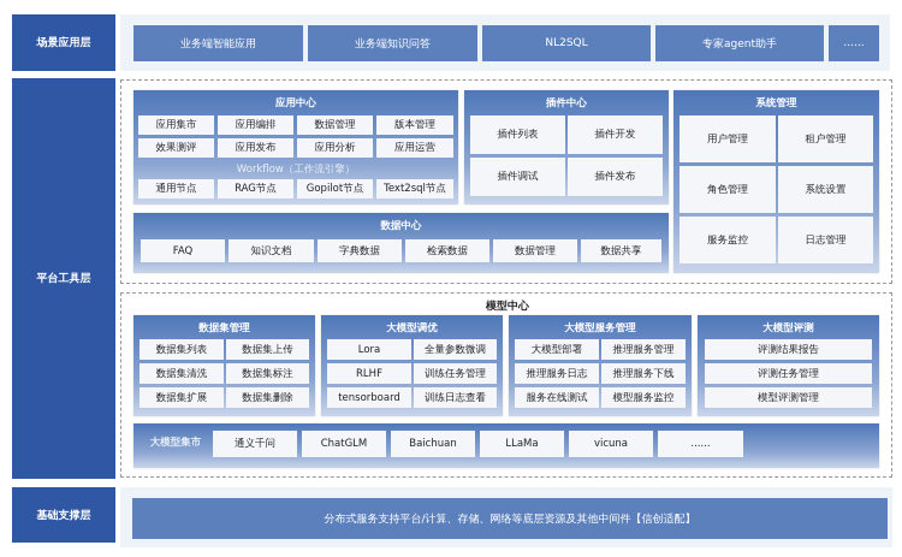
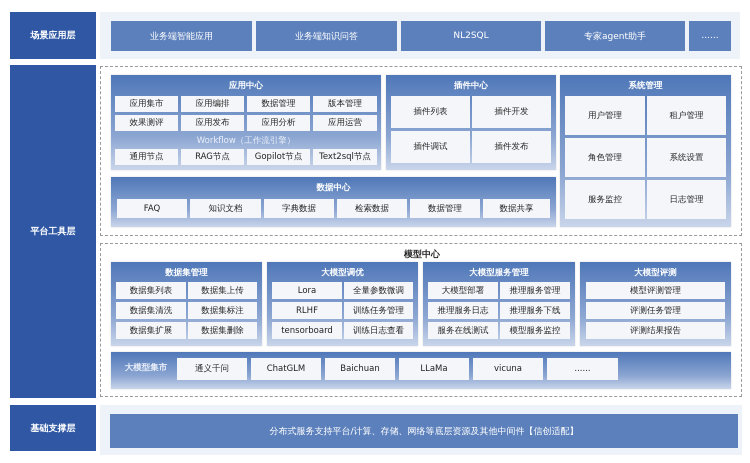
  场景应用层
  业务端智能应用
  业务端知识问答
  NL2SQL
  专家agent助手
  ......
  平台工具层
  应用中心
  应用集市
  应用编排
  数据管理
  版本管理
  效果测评
  应用发布
  应用分析
  应用运营
  Workflow（工作流引擎）
  通用节点
  RAG节点
  Gopilot节点
  Text2sql节点
  插件中心
  插件列表
  插件开发
  插件调试
  插件发布
  系统管理
  用户管理
  租户管理
  角色管理
  系统设置
  服务监控
  日志管理
  数据中心
  FAQ
  知识文档
  字典数据
  检索数据
  数据管理
  数据共享
  模型中心
  数据集管理
  数据集列表
  数据集上传
  数据集清洗
  数据集标注
  数据集扩展
  数据集删除
  大模型调优
  Lora
  全量参数微调
  RLHF
  训练任务管理
  tensorboard
  训练日志查看
  大模型服务管理
  大模型部署
  推理服务管理
  推理服务日志
  推理服务下线
  服务在线测试
  模型服务监控
  大模型评测
- 评测结果报告
+ 模型评测管理
  评测任务管理
- 模型评测管理
+ 评测结果报告
  大模型集市
  通义千问
  ChatGLM
  Baichuan
  LLaMa
  vicuna
  ......
  基础支撑层
  分布式服务支持平台/计算、存储、网络等底层资源及其他中间件【信创适配】
